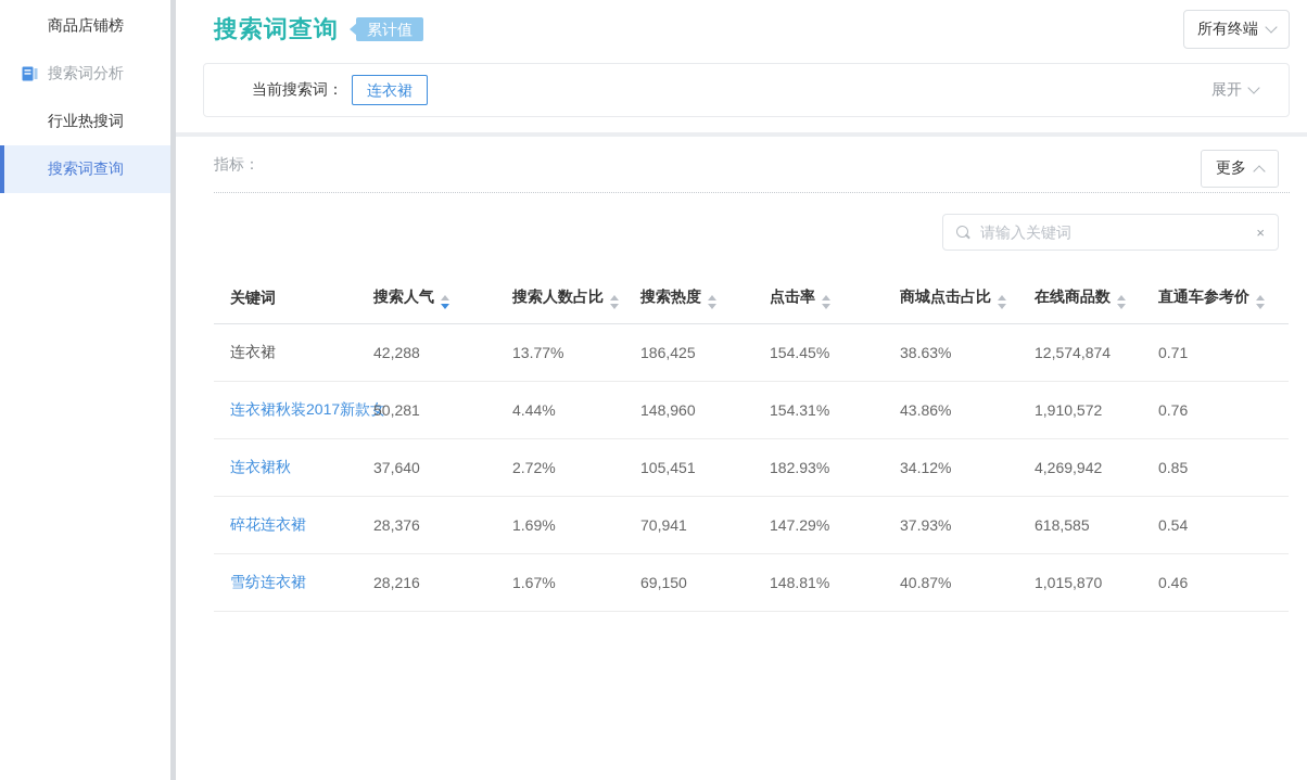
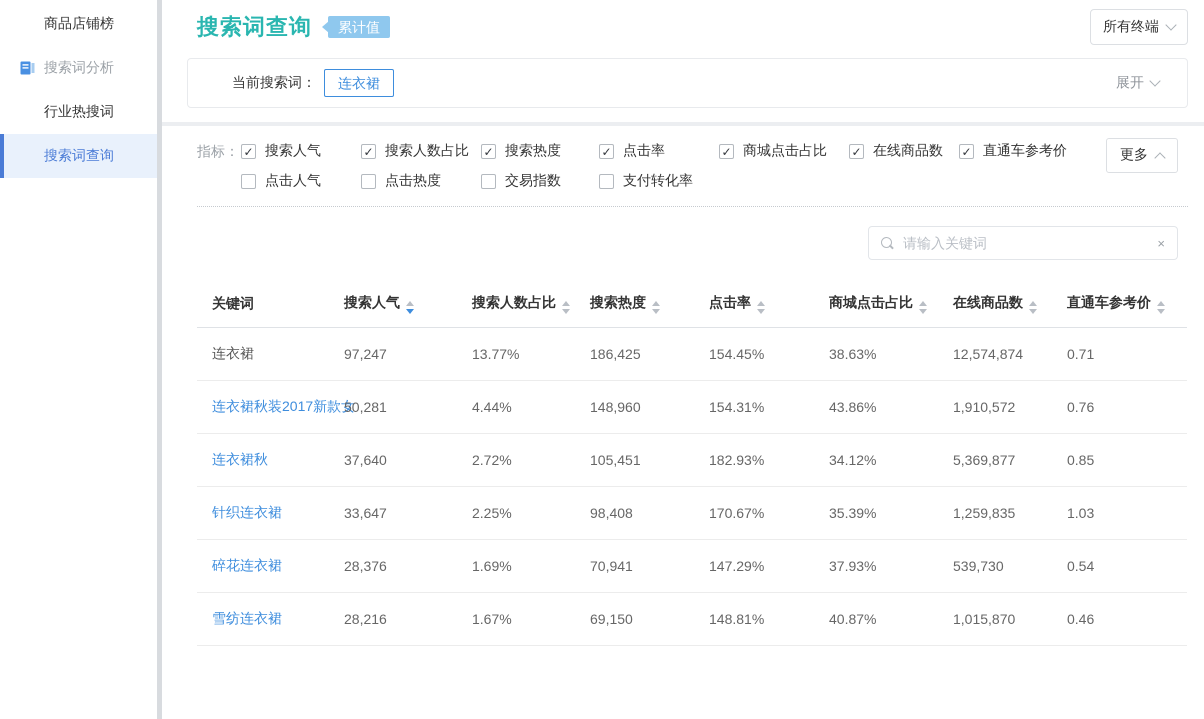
  商品店铺榜
  搜索词分析
  行业热搜词
  搜索词查询
  搜索词查询
  累计值
  所有终端
  当前搜索词：
  连衣裙
  展开
  指标：
+ 搜索人气
+ 搜索人数占比
+ 搜索热度
+ 点击率
+ 商城点击占比
+ 在线商品数
+ 直通车参考价
+ 点击人气
+ 点击热度
+ 交易指数
+ 支付转化率
  更多
  请输入关键词
  ×
  关键词	搜索人气	搜索人数占比	搜索热度	点击率	商城点击占比	在线商品数	直通车参考价
- 连衣裙	42,288	13.77%	186,425	154.45%	38.63%	12,574,874	0.71
+ 连衣裙	97,247	13.77%	186,425	154.45%	38.63%	12,574,874	0.71
  连衣裙秋装2017新款女	50,281	4.44%	148,960	154.31%	43.86%	1,910,572	0.76
- 连衣裙秋	37,640	2.72%	105,451	182.93%	34.12%	4,269,942	0.85
+ 连衣裙秋	37,640	2.72%	105,451	182.93%	34.12%	5,369,877	0.85
+ 针织连衣裙	33,647	2.25%	98,408	170.67%	35.39%	1,259,835	1.03
- 碎花连衣裙	28,376	1.69%	70,941	147.29%	37.93%	618,585	0.54
+ 碎花连衣裙	28,376	1.69%	70,941	147.29%	37.93%	539,730	0.54
  雪纺连衣裙	28,216	1.67%	69,150	148.81%	40.87%	1,015,870	0.46
